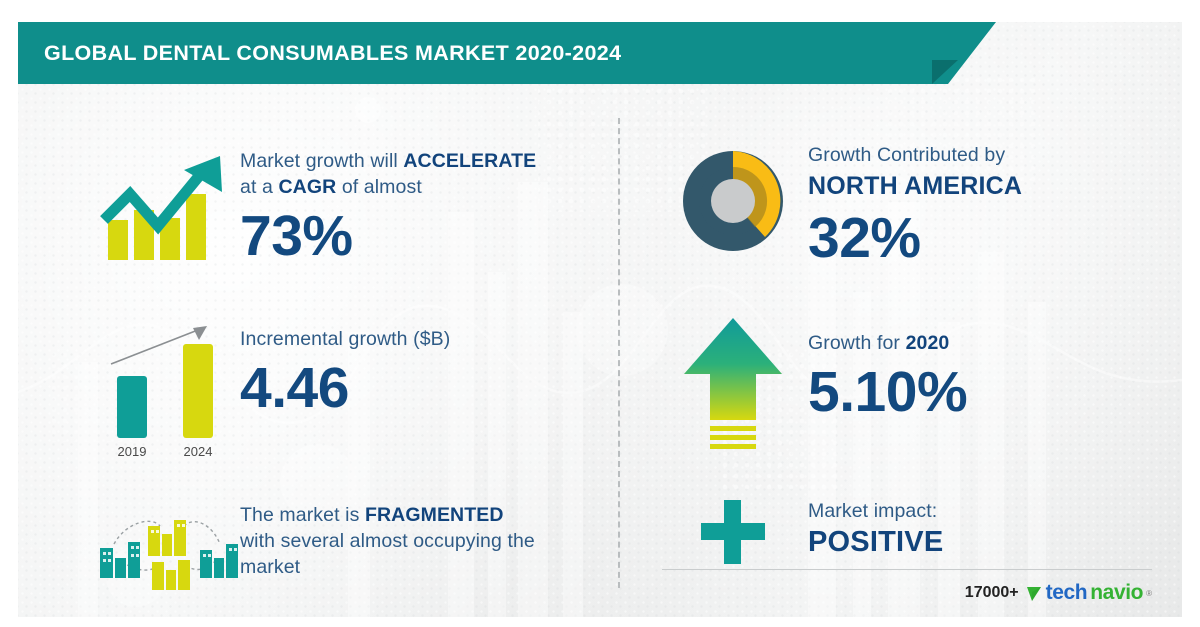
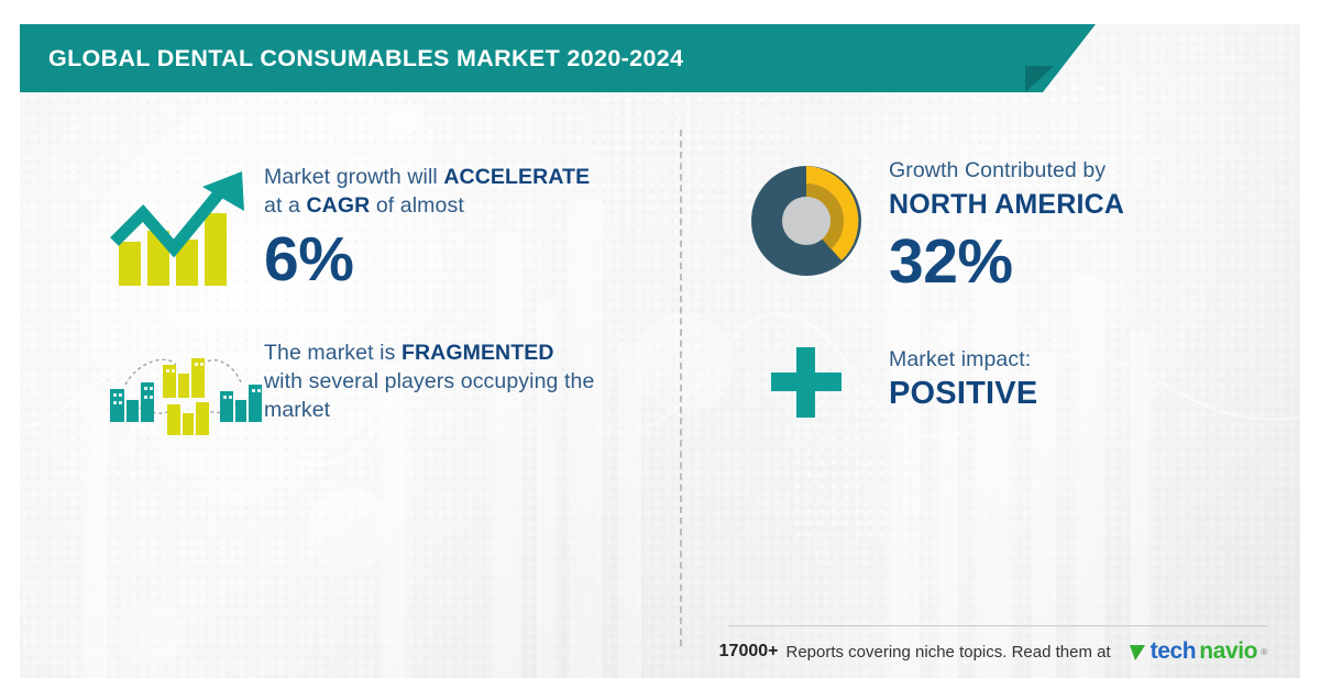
  GLOBAL DENTAL CONSUMABLES MARKET 2020-2024
  Market growth will ACCELERATE
  at a CAGR of almost
- 73%
+ 6%
- 2019
- 2024
- Incremental growth ($B)
- 4.46
  The market is FRAGMENTED
- with several almost occupying the
+ with several players occupying the
  market
  Growth Contributed by
  NORTH AMERICA
  32%
- Growth for 2020
- 5.10%
  Market impact:
  POSITIVE
  17000+
+ Reports covering niche topics. Read them at
  tech
  navio
  ®
